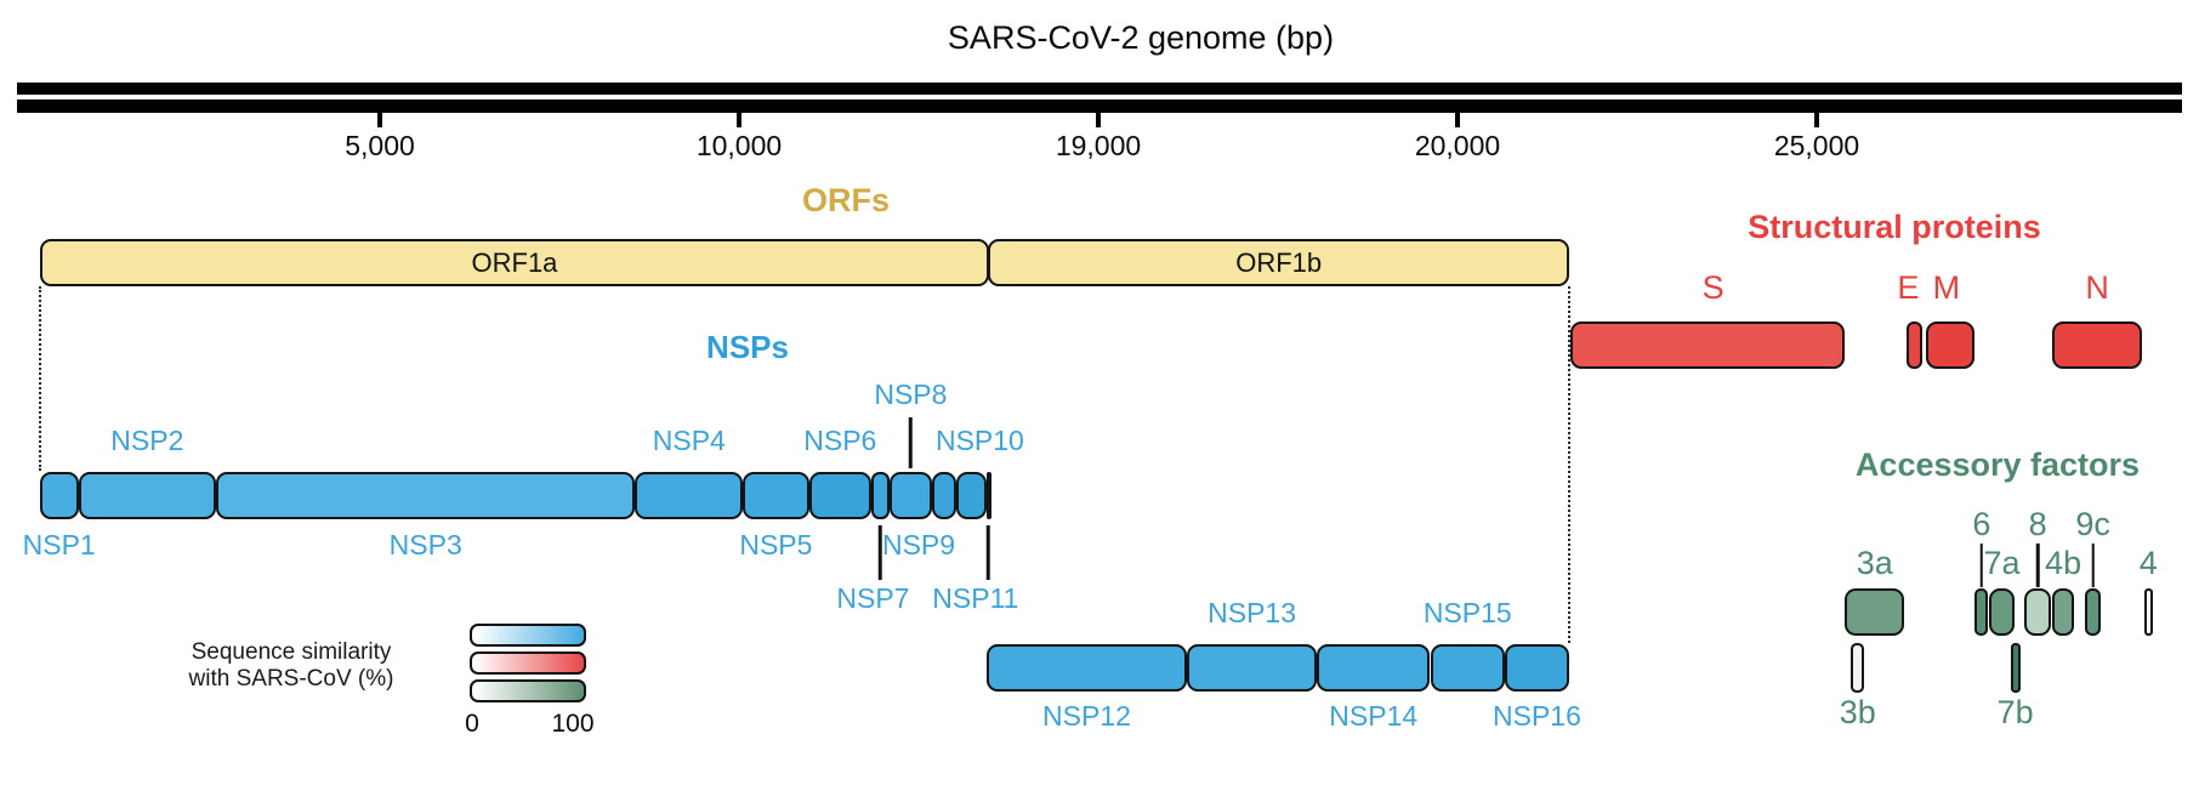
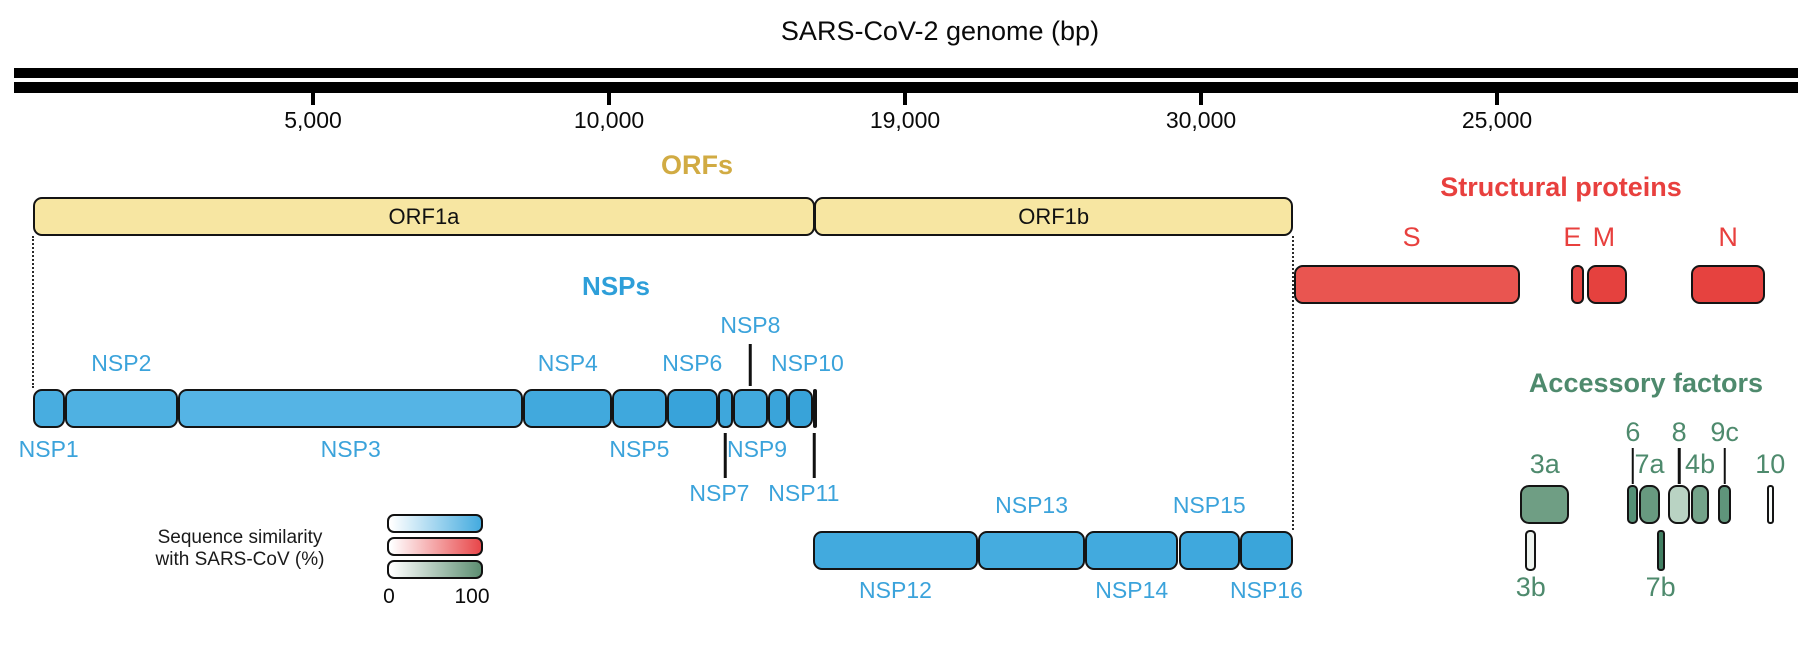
  SARS-CoV-2 genome (bp)
  5,000
  10,000
  19,000
- 20,000
+ 30,000
  25,000
  ORFs
  NSPs
  Structural proteins
  Accessory factors
  ORF1a
  ORF1b
  S
  E
  M
  N
  NSP1
  NSP2
  NSP3
  NSP4
  NSP5
  NSP6
  NSP7
  NSP8
  NSP9
  NSP10
  NSP11
  NSP12
  NSP13
  NSP14
  NSP15
  NSP16
  3a
  3b
  6
  7a
  7b
  8
  4b
  9c
- 4
+ 10
  Sequence similarity
  with SARS-CoV (%)
  0
  100
